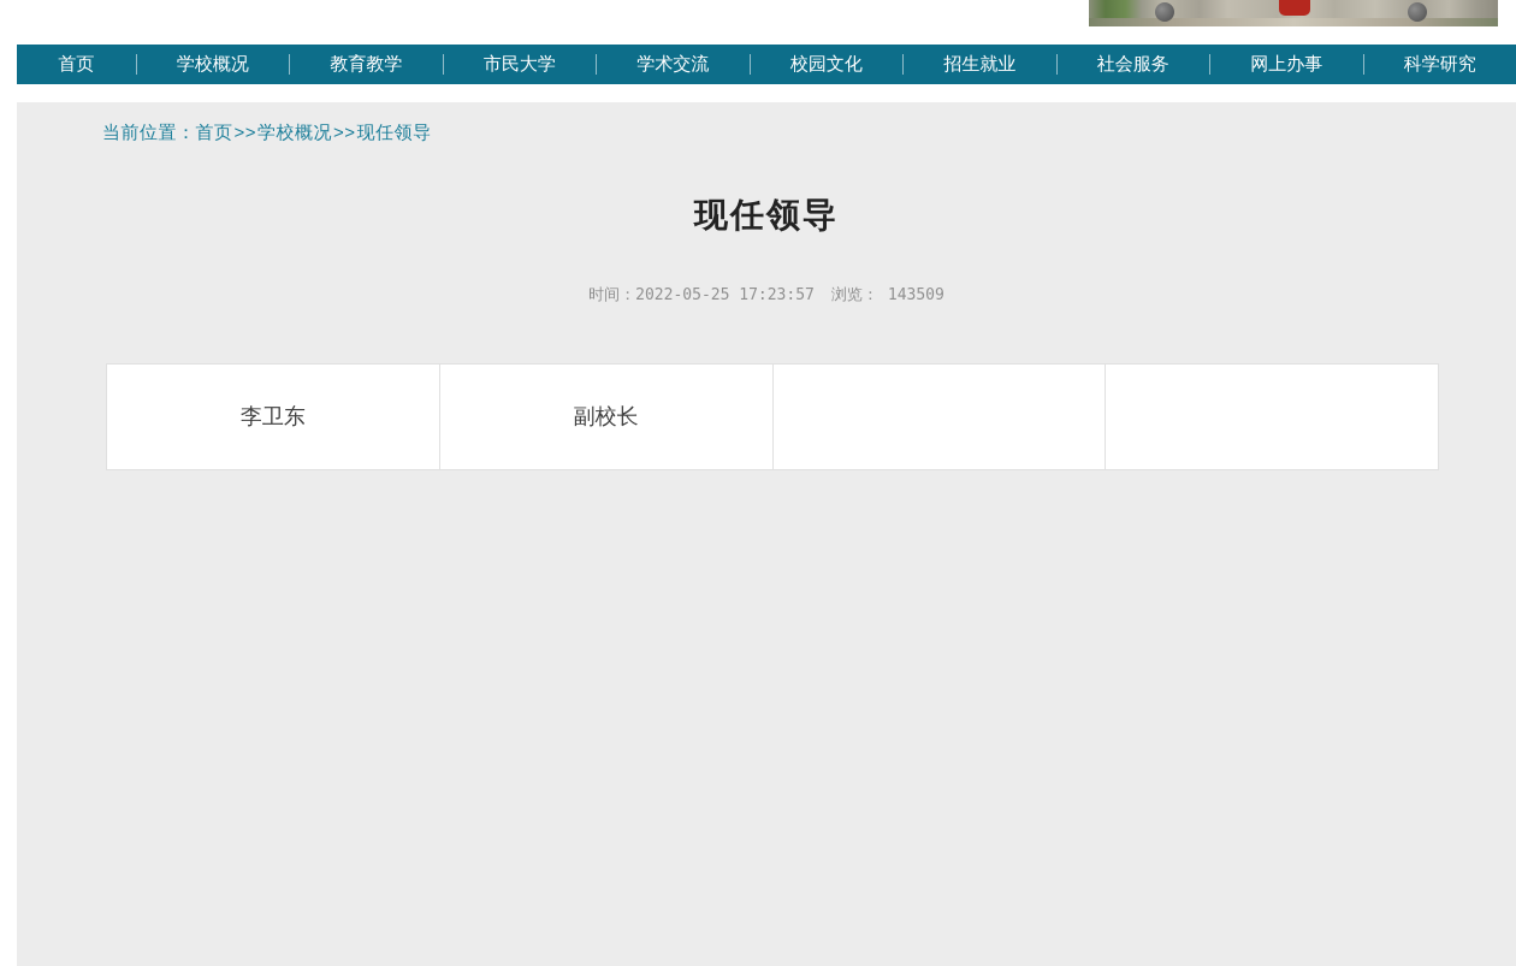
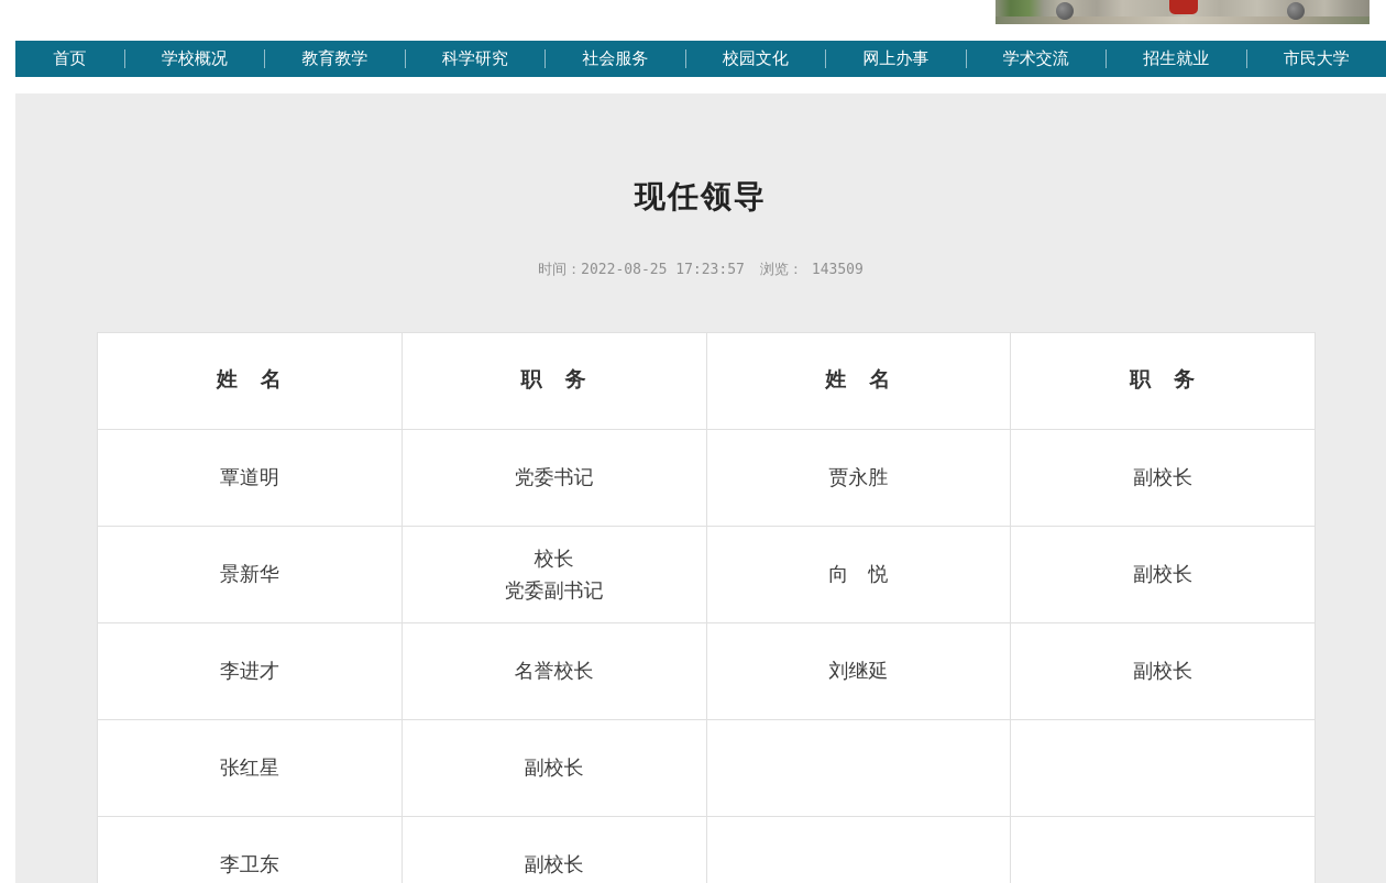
  首页
  学校概况
  教育教学
- 市民大学
+ 科学研究
- 学术交流
+ 社会服务
  校园文化
- 招生就业
+ 网上办事
- 社会服务
+ 学术交流
- 网上办事
+ 招生就业
- 科学研究
+ 市民大学
- 当前位置：首页>>学校概况>>现任领导
  现任领导
- 时间：2022-05-25 17:23:57 浏览： 143509
+ 时间：2022-08-25 17:23:57 浏览： 143509
+ 姓 名	职 务	姓 名	职 务
+ 覃道明	党委书记	贾永胜	副校长
+ 景新华	校长 党委副书记	向 悦	副校长
+ 李进才	名誉校长	刘继延	副校长
+ 张红星	副校长
  李卫东	副校长
